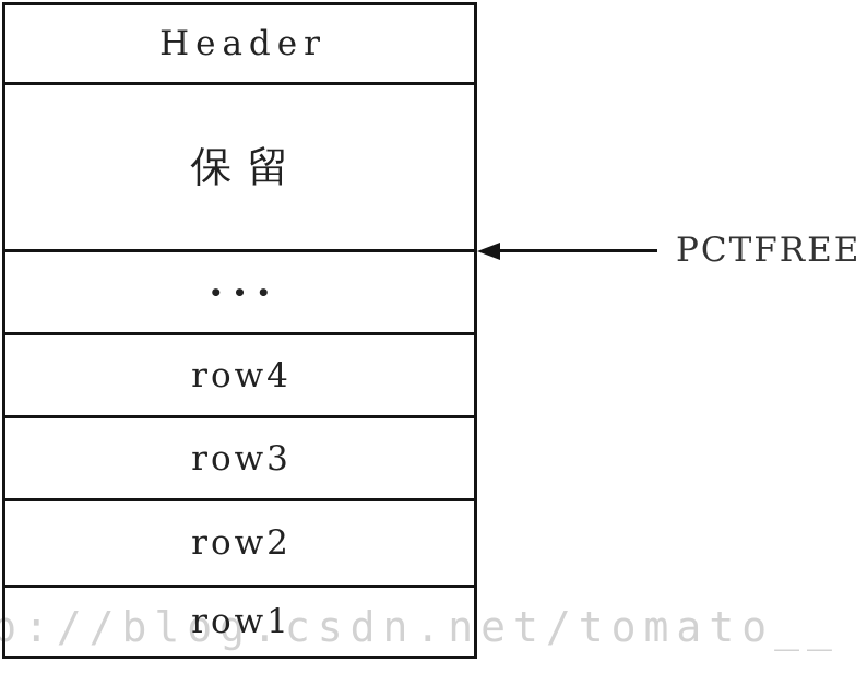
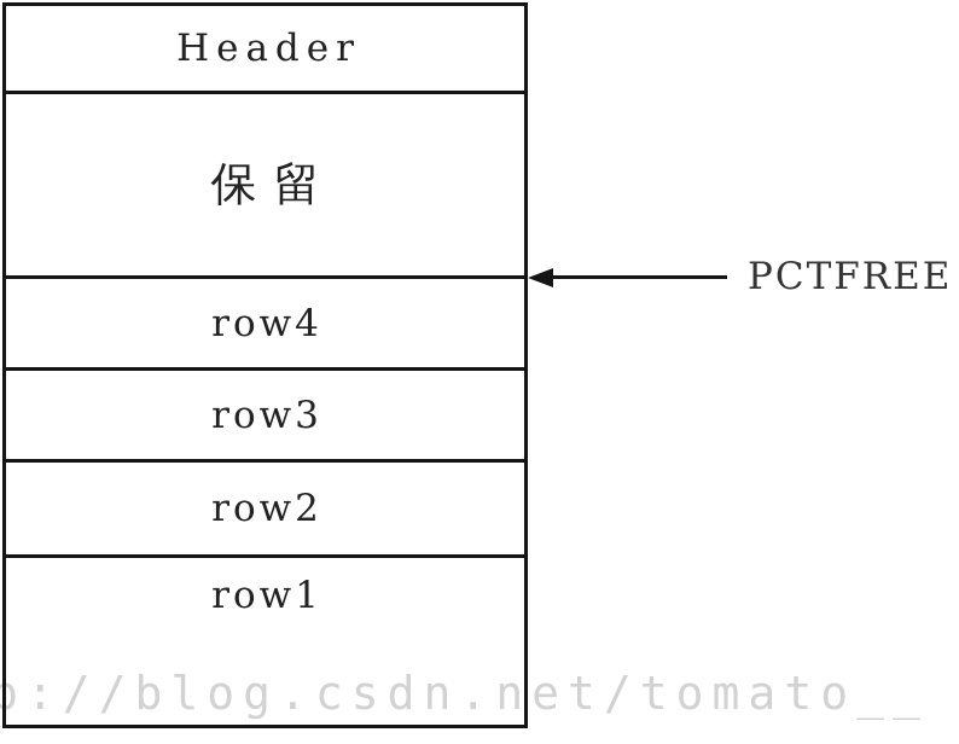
  p://blog.csdn.net/tomato__
  Header
  保留
- •••
  row4
  row3
  row2
  row1
  PCTFREE
